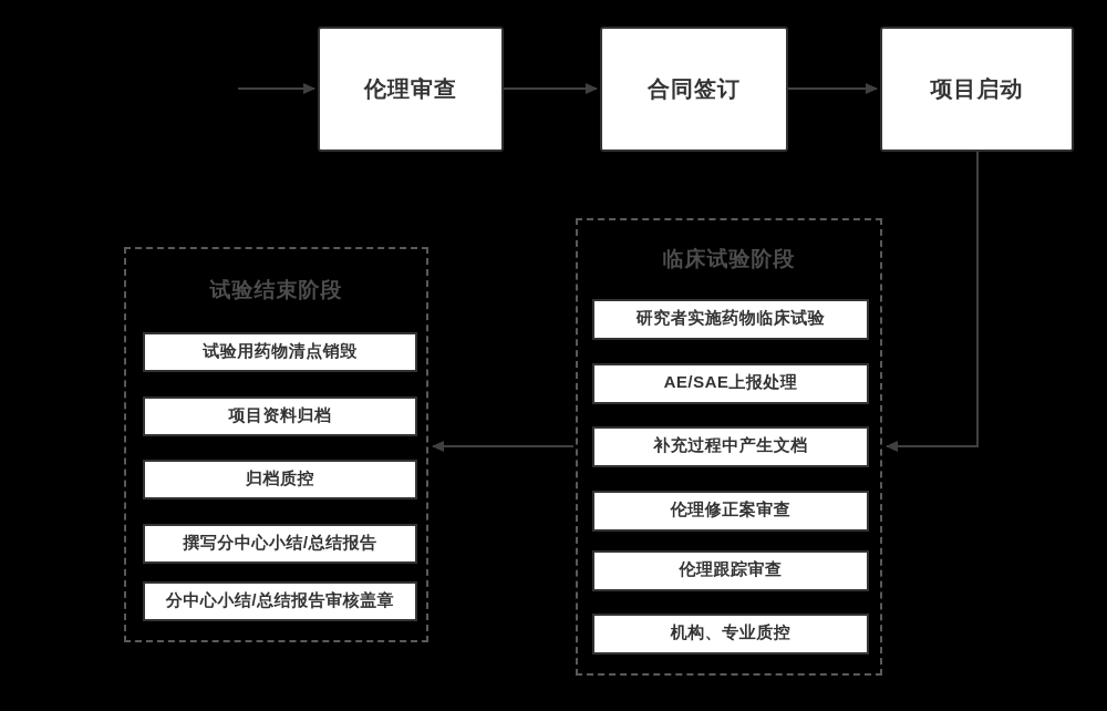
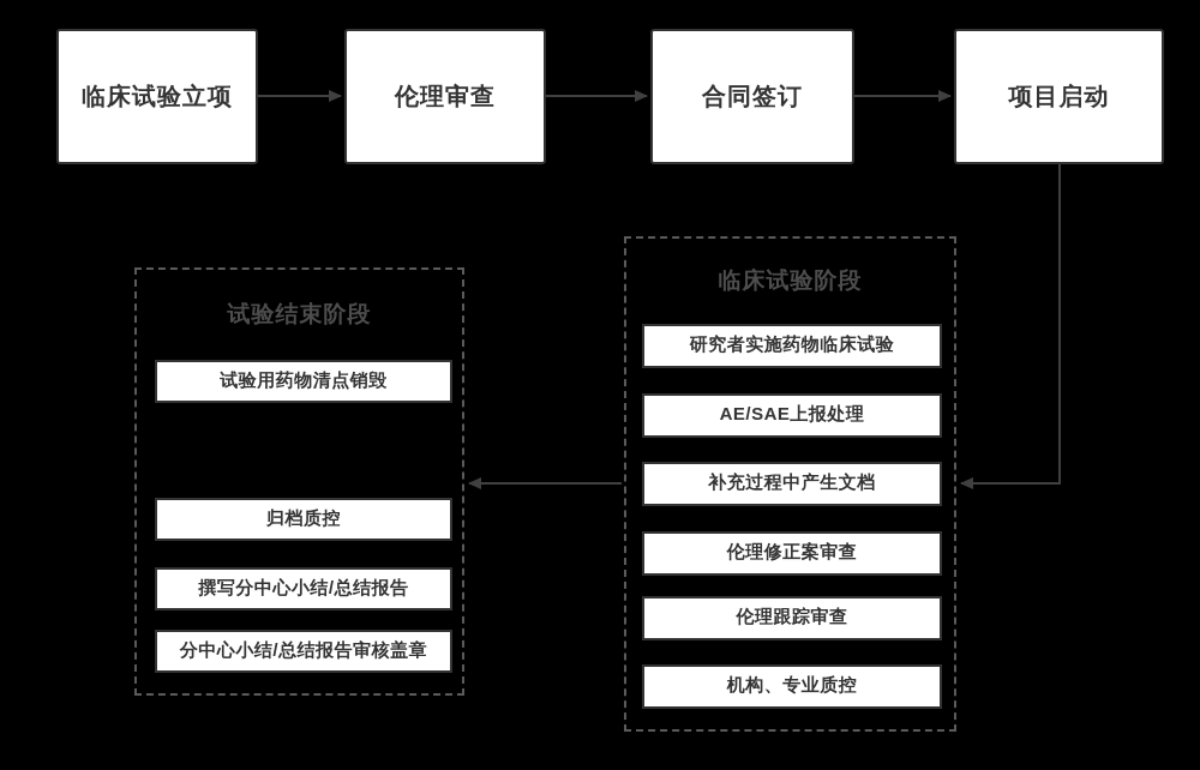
+ 临床试验立项
  伦理审查
  合同签订
  项目启动
  临床试验阶段
  研究者实施药物临床试验
  AE/SAE上报处理
  补充过程中产生文档
  伦理修正案审查
  伦理跟踪审查
  机构、专业质控
  试验结束阶段
  试验用药物清点销毁
- 项目资料归档
  归档质控
  撰写分中心小结/总结报告
  分中心小结/总结报告审核盖章
